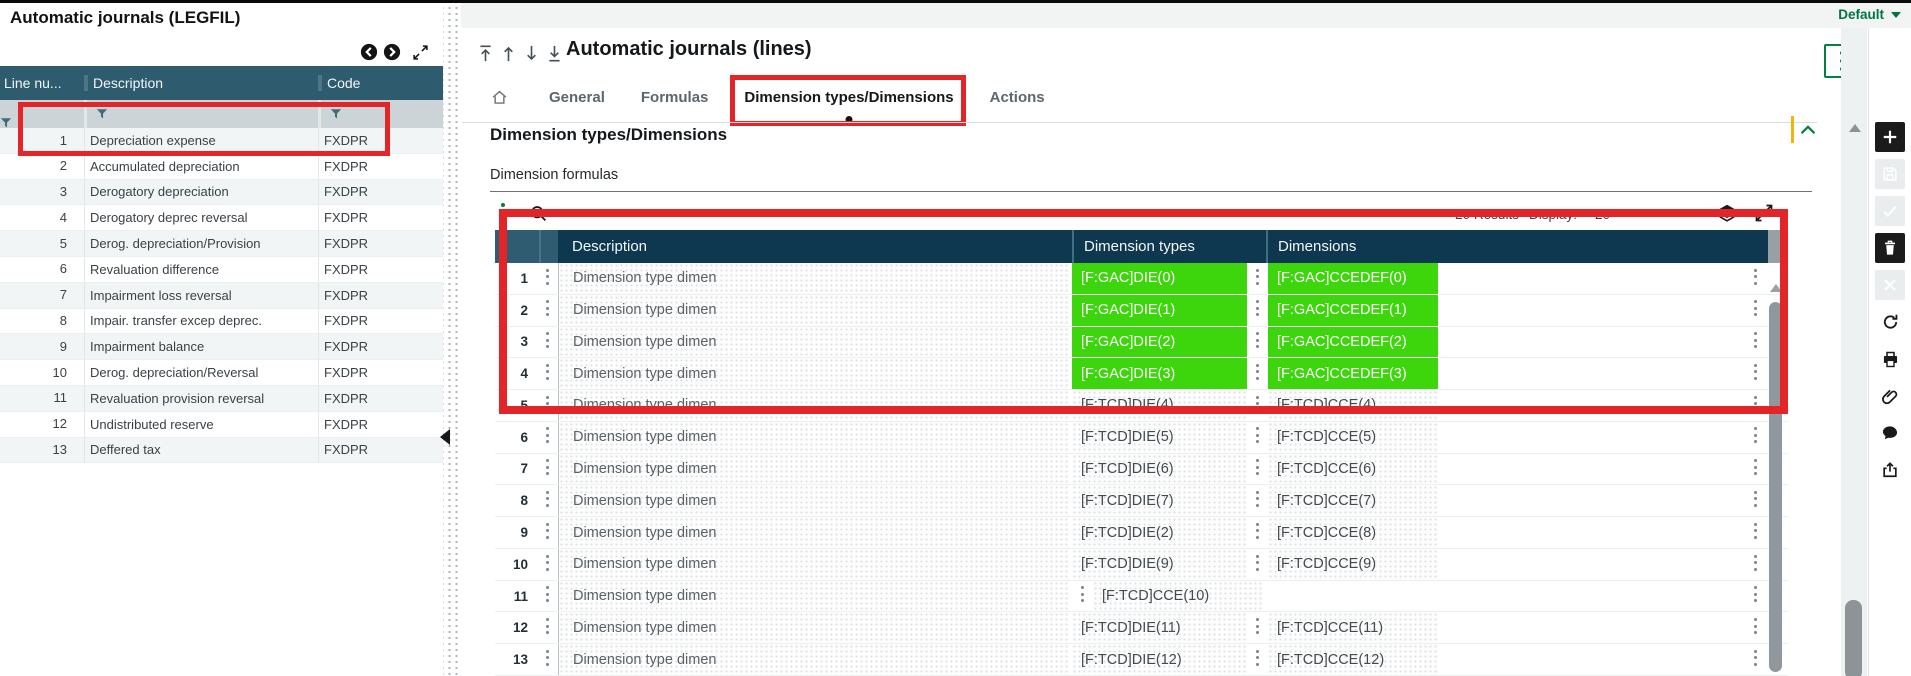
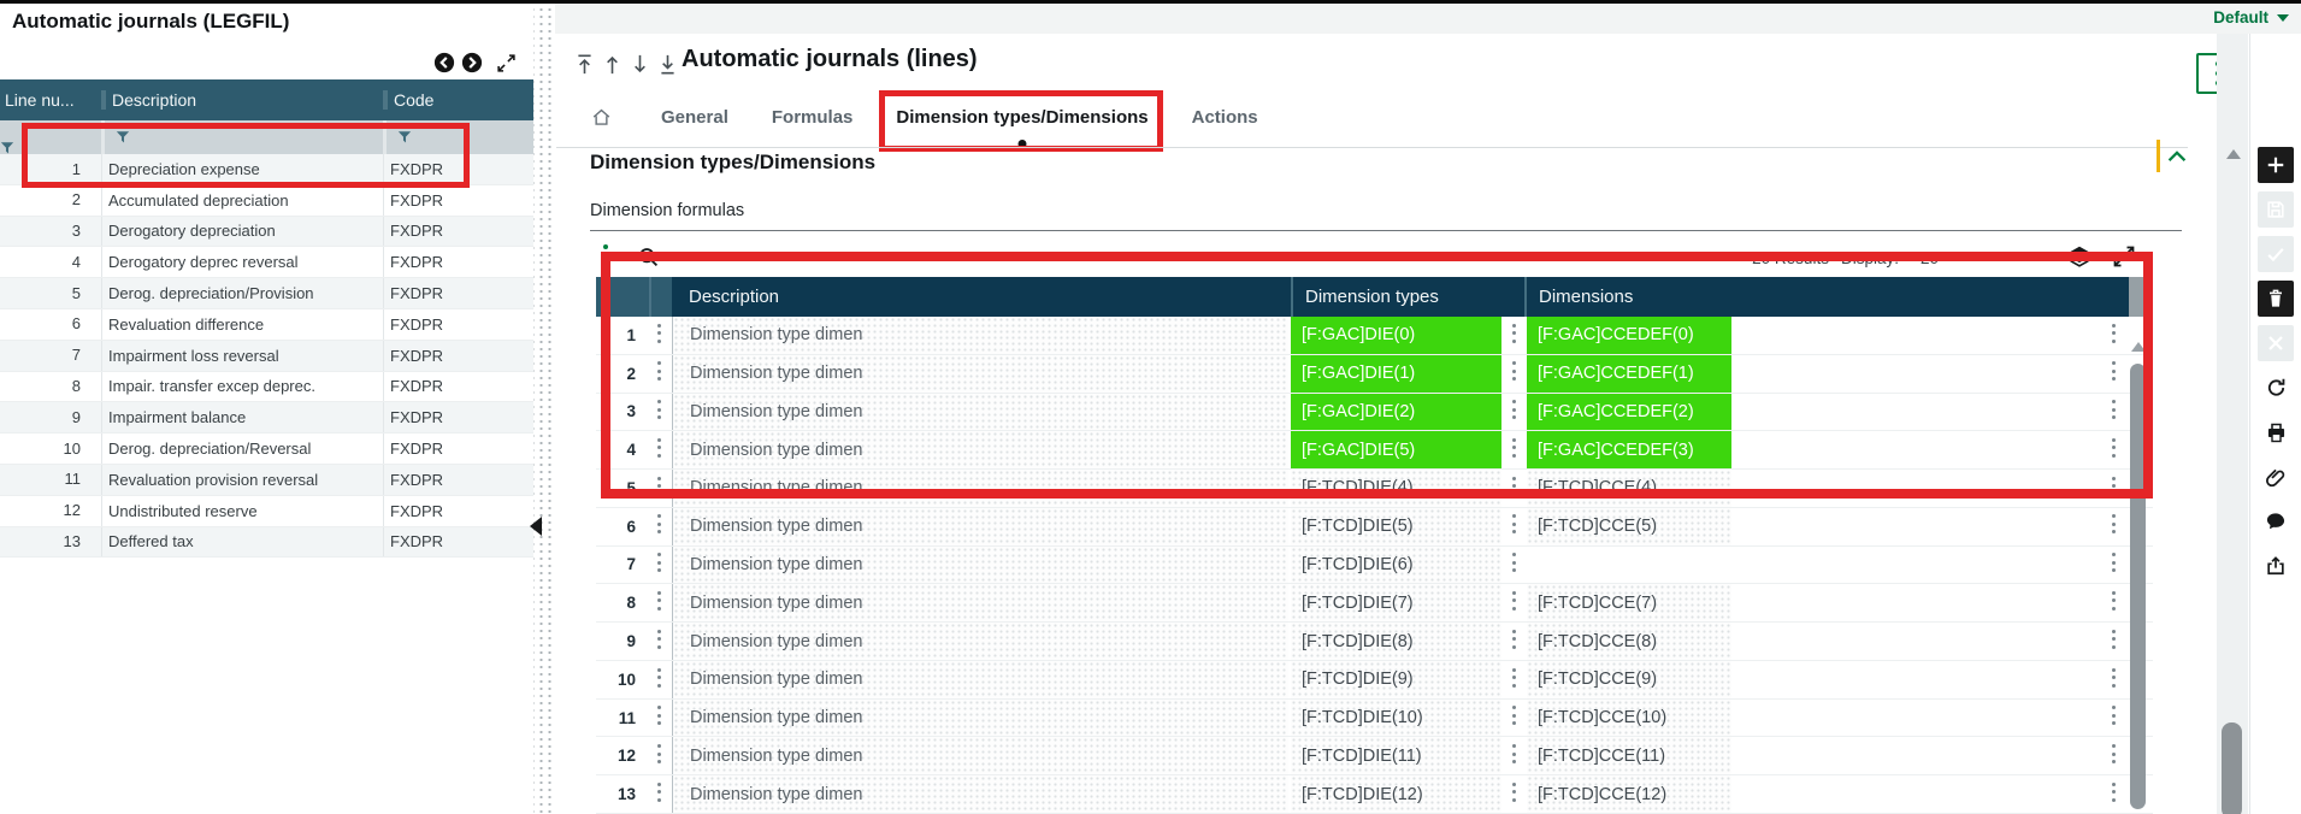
  Default
  Automatic journals (LEGFIL)
  Line nu...
  Description
  Code
  1
  Depreciation expense
  FXDPR
  2
  Accumulated depreciation
  FXDPR
  3
  Derogatory depreciation
  FXDPR
  4
  Derogatory deprec reversal
  FXDPR
  5
  Derog. depreciation/Provision
  FXDPR
  6
  Revaluation difference
  FXDPR
  7
  Impairment loss reversal
  FXDPR
  8
  Impair. transfer excep deprec.
  FXDPR
  9
  Impairment balance
  FXDPR
  10
  Derog. depreciation/Reversal
  FXDPR
  11
  Revaluation provision reversal
  FXDPR
  12
  Undistributed reserve
  FXDPR
  13
  Deffered tax
  FXDPR
  Automatic journals (lines)
  General
  Formulas
  Dimension types/Dimensions
  Actions
  Dimension types/Dimensions
  Dimension formulas
  20 Results
  Display:
  20
  Description
  Dimension types
  Dimensions
  1
  Dimension type dimen
  [F:GAC]DIE(0)
  [F:GAC]CCEDEF(0)
  2
  Dimension type dimen
  [F:GAC]DIE(1)
  [F:GAC]CCEDEF(1)
  3
  Dimension type dimen
  [F:GAC]DIE(2)
  [F:GAC]CCEDEF(2)
  4
  Dimension type dimen
- [F:GAC]DIE(3)
+ [F:GAC]DIE(5)
  [F:GAC]CCEDEF(3)
  5
  Dimension type dimen
  [F:TCD]DIE(4)
  [F:TCD]CCE(4)
  6
  Dimension type dimen
  [F:TCD]DIE(5)
  [F:TCD]CCE(5)
  7
  Dimension type dimen
  [F:TCD]DIE(6)
- [F:TCD]CCE(6)
  8
  Dimension type dimen
  [F:TCD]DIE(7)
  [F:TCD]CCE(7)
  9
  Dimension type dimen
- [F:TCD]DIE(2)
+ [F:TCD]DIE(8)
  [F:TCD]CCE(8)
  10
  Dimension type dimen
  [F:TCD]DIE(9)
  [F:TCD]CCE(9)
  11
  Dimension type dimen
+ [F:TCD]DIE(10)
  [F:TCD]CCE(10)
  12
  Dimension type dimen
  [F:TCD]DIE(11)
  [F:TCD]CCE(11)
  13
  Dimension type dimen
  [F:TCD]DIE(12)
  [F:TCD]CCE(12)
